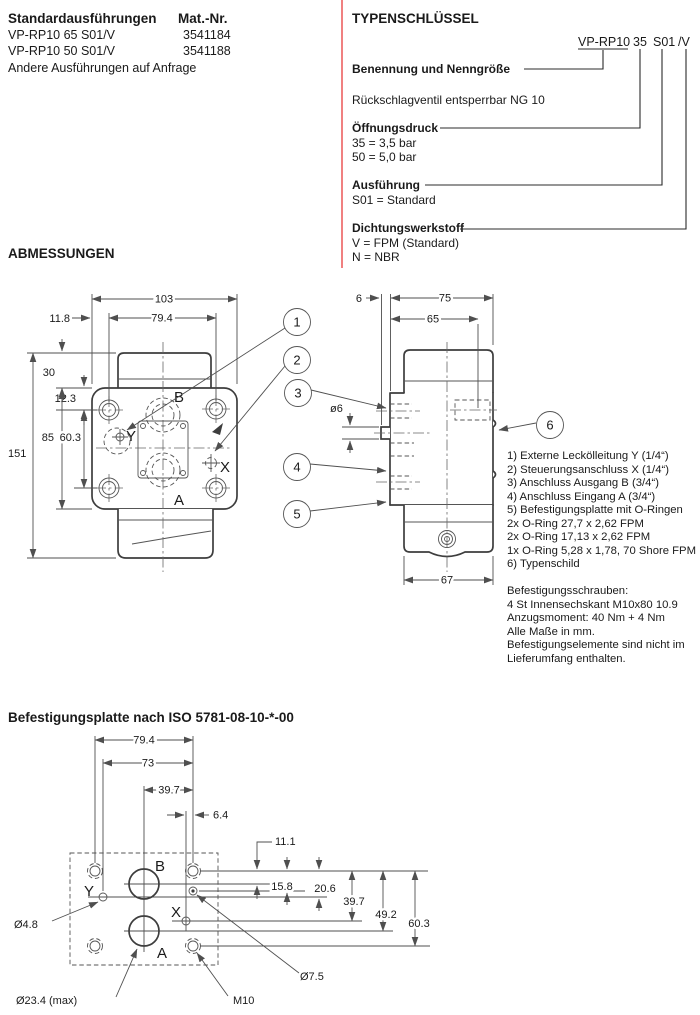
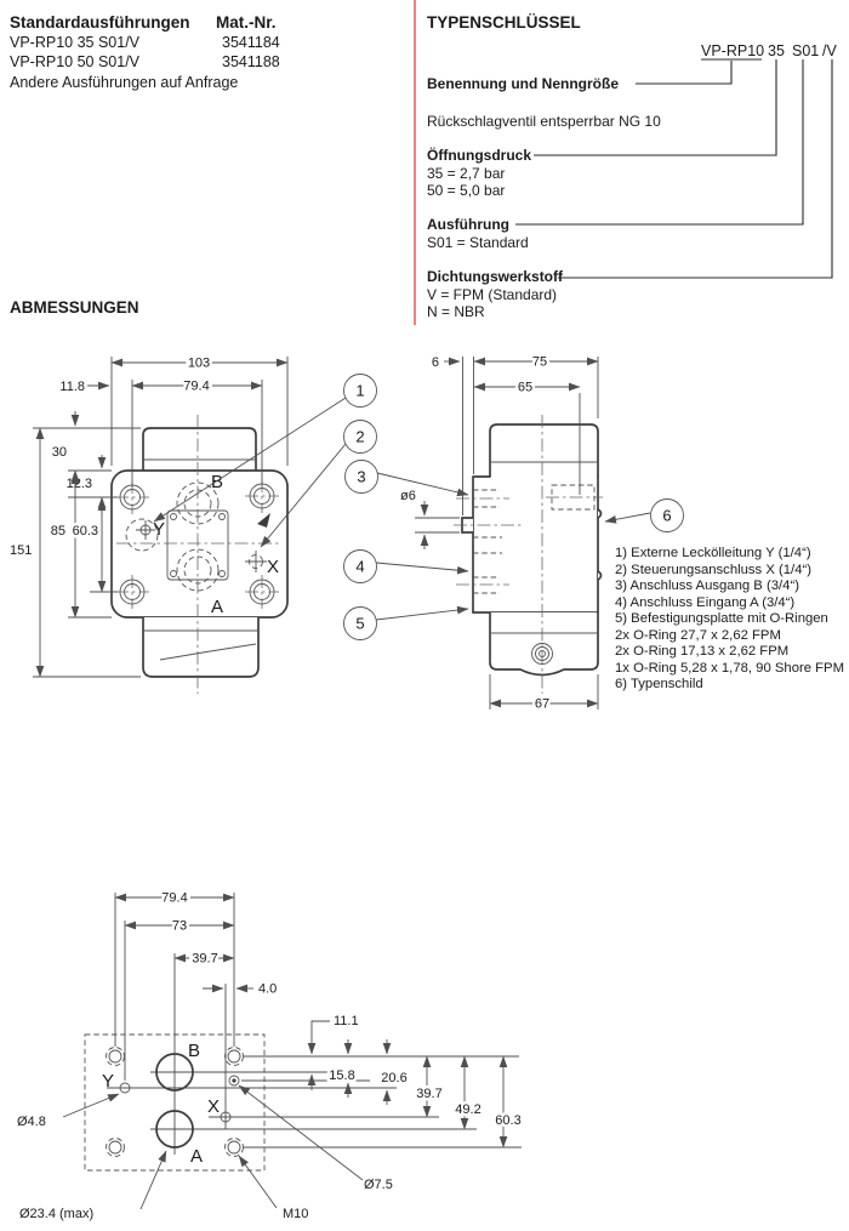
  Standardausführungen
  Mat.-Nr.
- VP-RP10 65 S01/V
+ VP-RP10 35 S01/V
  3541184
  VP-RP10 50 S01/V
  3541188
  Andere Ausführungen auf Anfrage
  TYPENSCHLÜSSEL
  VP-RP10
  35
  S01
  /V
  Benennung und Nenngröße
  Rückschlagventil entsperrbar NG 10
  Öffnungsdruck
- 35 = 3,5 bar
+ 35 = 2,7 bar
  50 = 5,0 bar
  Ausführung
  S01 = Standard
  Dichtungswerkstoff
  V = FPM (Standard)
  N = NBR
  ABMESSUNGEN
  B
  A
  Y
  X
  103
  79.4
  11.8
  30
  12.3
  85
  60.3
  151
  6
  75
  65
  ø6
  67
  1
  2
  3
  4
  5
  6
  1) Externe Leckölleitung Y (1/4“)
  2) Steuerungsanschluss X (1/4“)
  3) Anschluss Ausgang B (3/4“)
  4) Anschluss Eingang A (3/4“)
  5) Befestigungsplatte mit O-Ringen
  2x O-Ring 27,7 x 2,62 FPM
  2x O-Ring 17,13 x 2,62 FPM
- 1x O-Ring 5,28 x 1,78, 70 Shore FPM
+ 1x O-Ring 5,28 x 1,78, 90 Shore FPM
  6) Typenschild
- Befestigungsschrauben:
- 4 St Innensechskant M10x80 10.9
- Anzugsmoment: 40 Nm + 4 Nm
- Alle Maße in mm.
- Befestigungselemente sind nicht im
- Lieferumfang enthalten.
- Befestigungsplatte nach ISO 5781-08-10-*-00
  B
  A
  Y
  X
  79.4
  73
  39.7
- 6.4
+ 4.0
  11.1
  15.8
  20.6
  39.7
  49.2
  60.3
  Ø4.8
  Ø23.4 (max)
  M10
  Ø7.5
